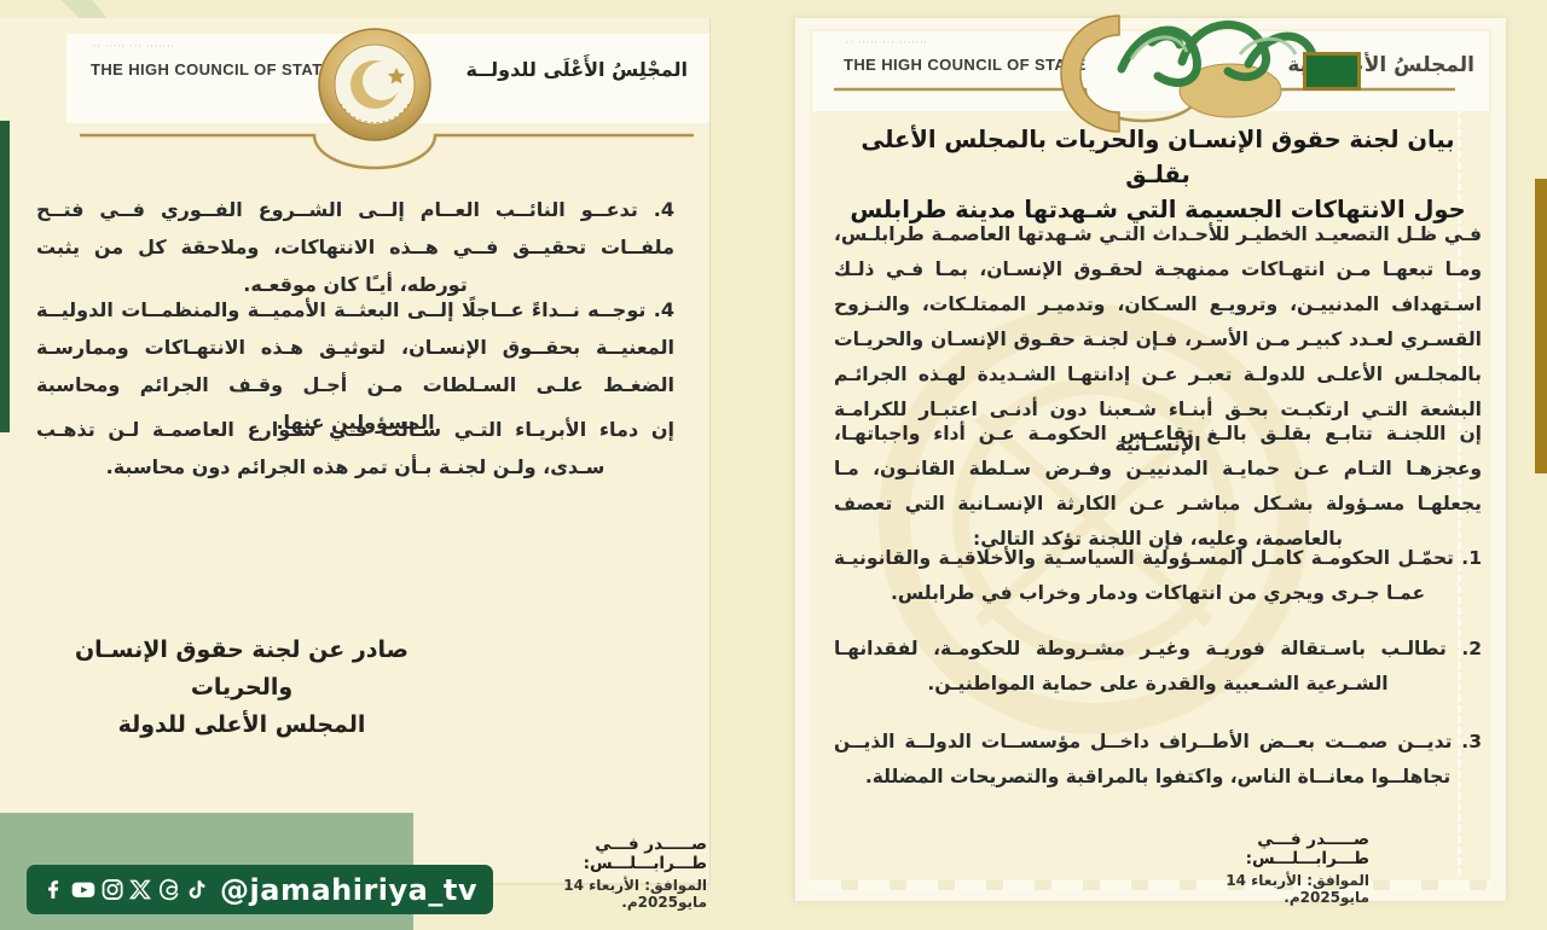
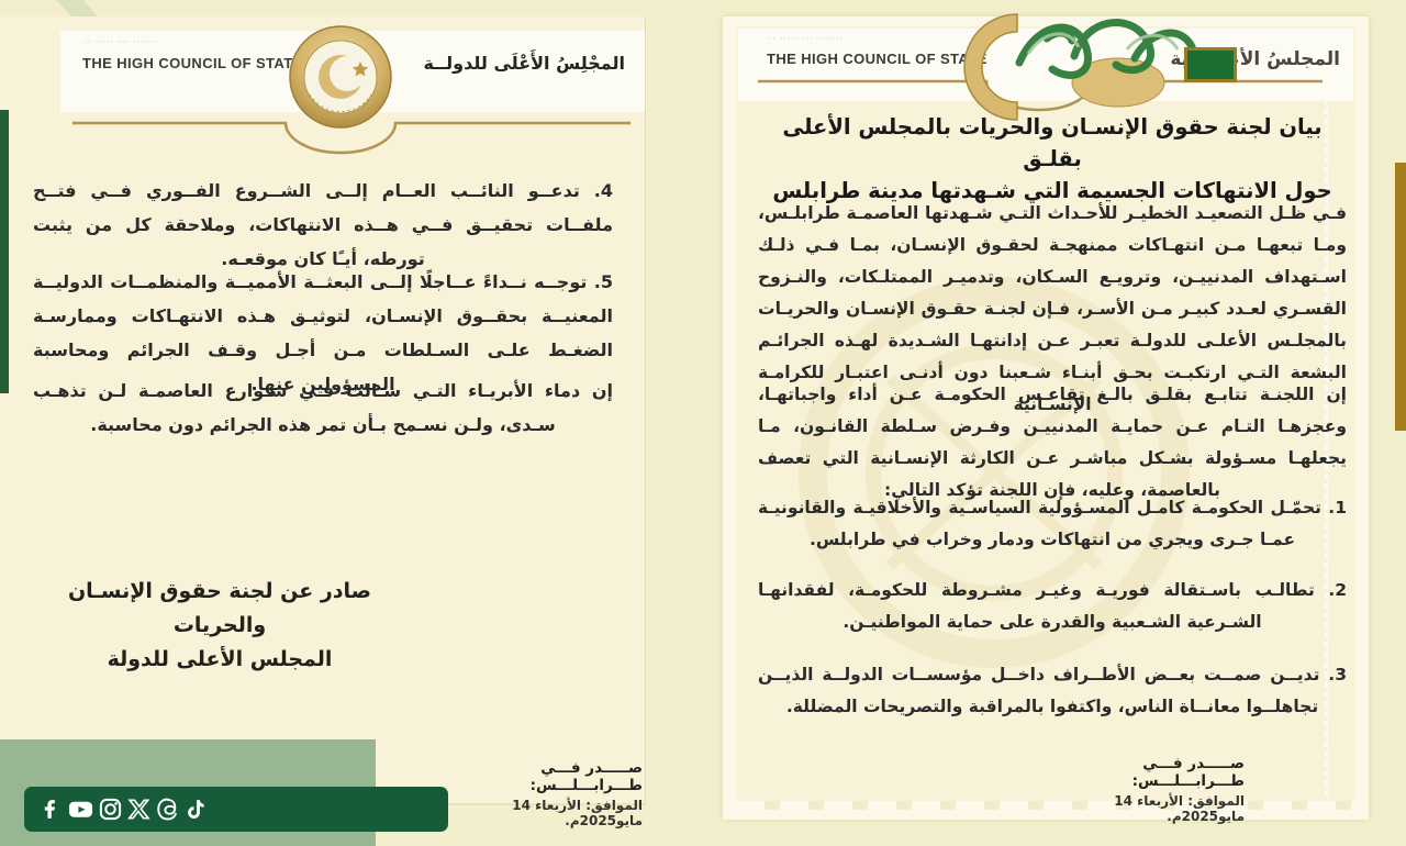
  THE HIGH COUNCIL OF STAT
  المجْلِسُ الأَعْلَى للدولــة
  4. تدعــو النائــب العــام إلــى الشــروع الفــوري فــي فتــح ملفــات تحقيــق فــي هــذه الانتهاكات، وملاحقة كل من يثبت تورطه، أيـًا كان موقعـه.
- 4. توجــه نــداءً عــاجلًا إلــى البعثــة الأمميــة والمنظمــات الدوليــة المعنيــة بحقــوق الإنسـان، لتوثيـق هـذه الانتهـاكات وممارسـة الضغـط علـى السـلطات مـن أجـل وقـف الجرائم ومحاسبة المسؤولين عنها.
+ 5. توجــه نــداءً عــاجلًا إلــى البعثــة الأمميــة والمنظمــات الدوليــة المعنيــة بحقــوق الإنسـان، لتوثيـق هـذه الانتهـاكات وممارسـة الضغـط علـى السـلطات مـن أجـل وقـف الجرائم ومحاسبة المسؤولين عنها.
- إن دماء الأبريـاء التـي سـالت فـي شـوارع العاصمـة لـن تذهـب سـدى، ولـن لجنـة بـأن تمر هذه الجرائم دون محاسبة.
+ إن دماء الأبريـاء التـي سـالت فـي شـوارع العاصمـة لـن تذهـب سـدى، ولـن نسـمح بـأن تمر هذه الجرائم دون محاسبة.
  صادر عن لجنة حقوق الإنسـان والحريات
  المجلس الأعلى للدولة
  صـــــدر فـــي طـــرابـــلـــس:
  الموافق: الأربعاء 14 مايو2025م.
  THE HIGH COUNCIL OF STA
  بيان لجنة حقوق الإنسـان والحريات بالمجلس الأعلى بقلـق
  حول الانتهاكات الجسيمة التي شـهدتها مدينة طرابلس
  فـي ظـل التصعيـد الخطيـر للأحـداث التـي شـهدتها العاصمـة طرابلـس، ومـا تبعهـا مـن انتهـاكات ممنهجـة لحقـوق الإنسـان، بمـا فـي ذلـك اسـتهداف المدنييـن، وترويـع السـكان، وتدميـر الممتلـكات، والنـزوح القسـري لعـدد كبيـر مـن الأسـر، فـإن لجنـة حقـوق الإنسـان والحريـات بالمجلـس الأعلـى للدولـة تعبـر عـن إدانتهـا الشـديدة لهـذه الجرائـم البشعة التـي ارتكبـت بحـق أبنـاء شـعبنا دون أدنـى اعتبـار للكرامـة الإنسـانية
  إن اللجنـة تتابـع بقلـق بالـغ تقاعـس الحكومـة عـن أداء واجباتهـا، وعجزهـا التـام عـن حمايـة المدنييـن وفـرض سـلطة القانـون، مـا يجعلهـا مسـؤولة بشـكل مباشـر عـن الكارثة الإنسـانية التي تعصف بالعاصمة، وعليه، فإن اللجنة تؤكد التالي:
  1. تحمّـل الحكومـة كامـل المسـؤولية السياسـية والأخلاقيـة والقانونيـة عمـا جـرى ويجري من انتهاكات ودمار وخراب في طرابلس.
  2. تطالـب باسـتقالة فوريـة وغيـر مشـروطة للحكومـة، لفقدانهـا الشـرعية الشـعبية والقدرة على حماية المواطنيـن.
  3. تديــن صمــت بعــض الأطــراف داخــل مؤسســات الدولــة الذيــن تجاهلــوا معانــاة الناس، واكتفوا بالمراقبة والتصريحات المضللة.
  صـــــدر فـــي طـــرابـــلـــس:
  الموافق: الأربعاء 14 مايو2025م.
- @jamahiriya_tv
